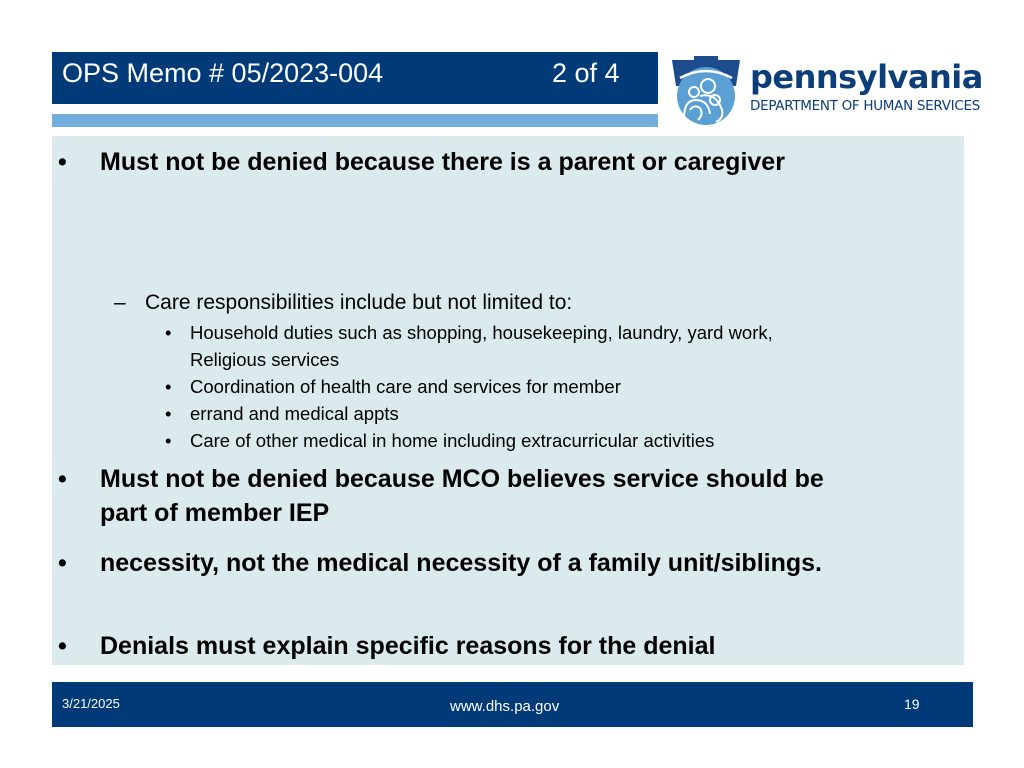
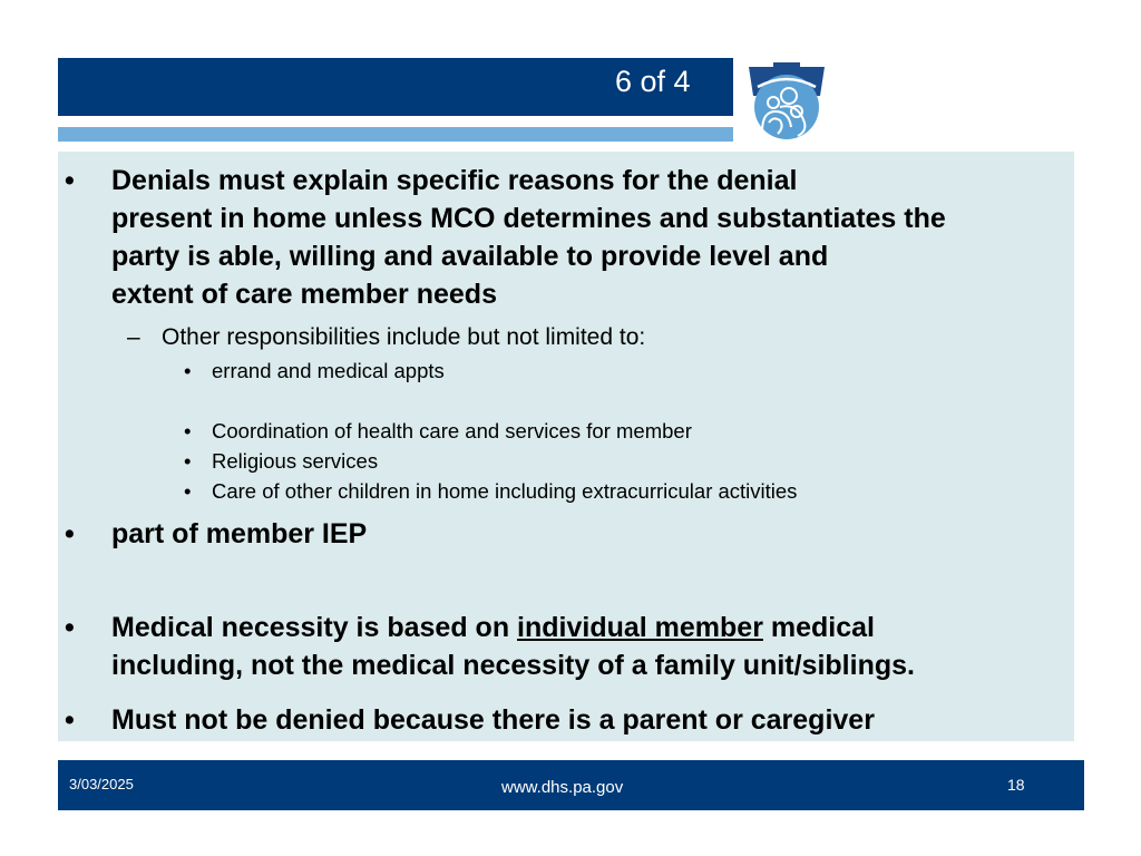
- OPS Memo # 05/2023-004
- 2 of 4
+ 6 of 4
- pennsylvania
- DEPARTMENT OF HUMAN SERVICES
  •
- Must not be denied because there is a parent or caregiver
+ Denials must explain specific reasons for the denial
+ present in home unless MCO determines and substantiates the
+ party is able, willing and available to provide level and
+ extent of care member needs
  –
- Care responsibilities include but not limited to:
+ Other responsibilities include but not limited to:
  •
- Household duties such as shopping, housekeeping, laundry, yard work,
- Religious services
+ errand and medical appts
  •
  Coordination of health care and services for member
  •
- errand and medical appts
+ Religious services
  •
- Care of other medical in home including extracurricular activities
+ Care of other children in home including extracurricular activities
  •
- Must not be denied because MCO believes service should be
  part of member IEP
  •
+ Medical necessity is based on individual member medical
- necessity, not the medical necessity of a family unit/siblings.
+ including, not the medical necessity of a family unit/siblings.
  •
- Denials must explain specific reasons for the denial
+ Must not be denied because there is a parent or caregiver
- 3/21/2025
+ 3/03/2025
  www.dhs.pa.gov
- 19
+ 18
